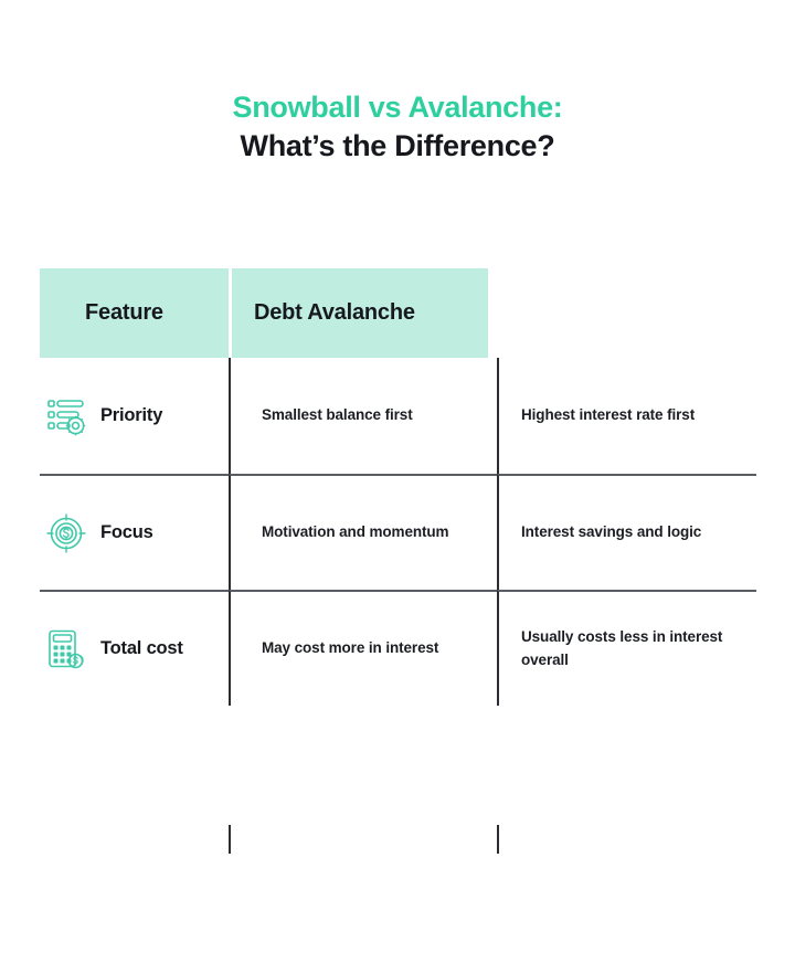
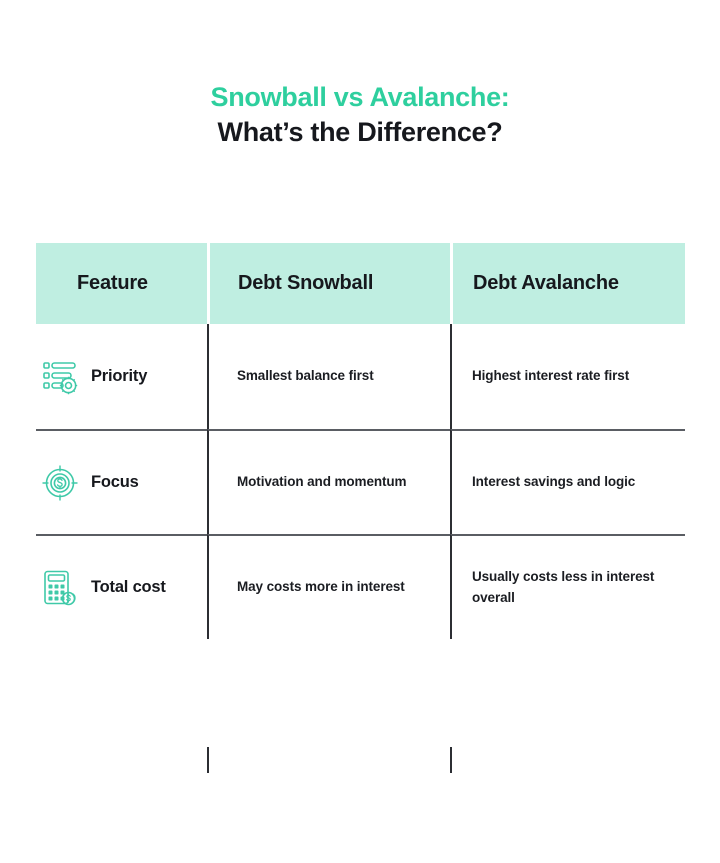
  Snowball vs Avalanche:
  What’s the Difference?
  Feature
+ Debt Snowball
  Debt Avalanche
  Priority
  Smallest balance first
  Highest interest rate first
  Focus
  Motivation and momentum
  Interest savings and logic
  Total cost
- May cost more in interest
+ May costs more in interest
  Usually costs less in interest overall
